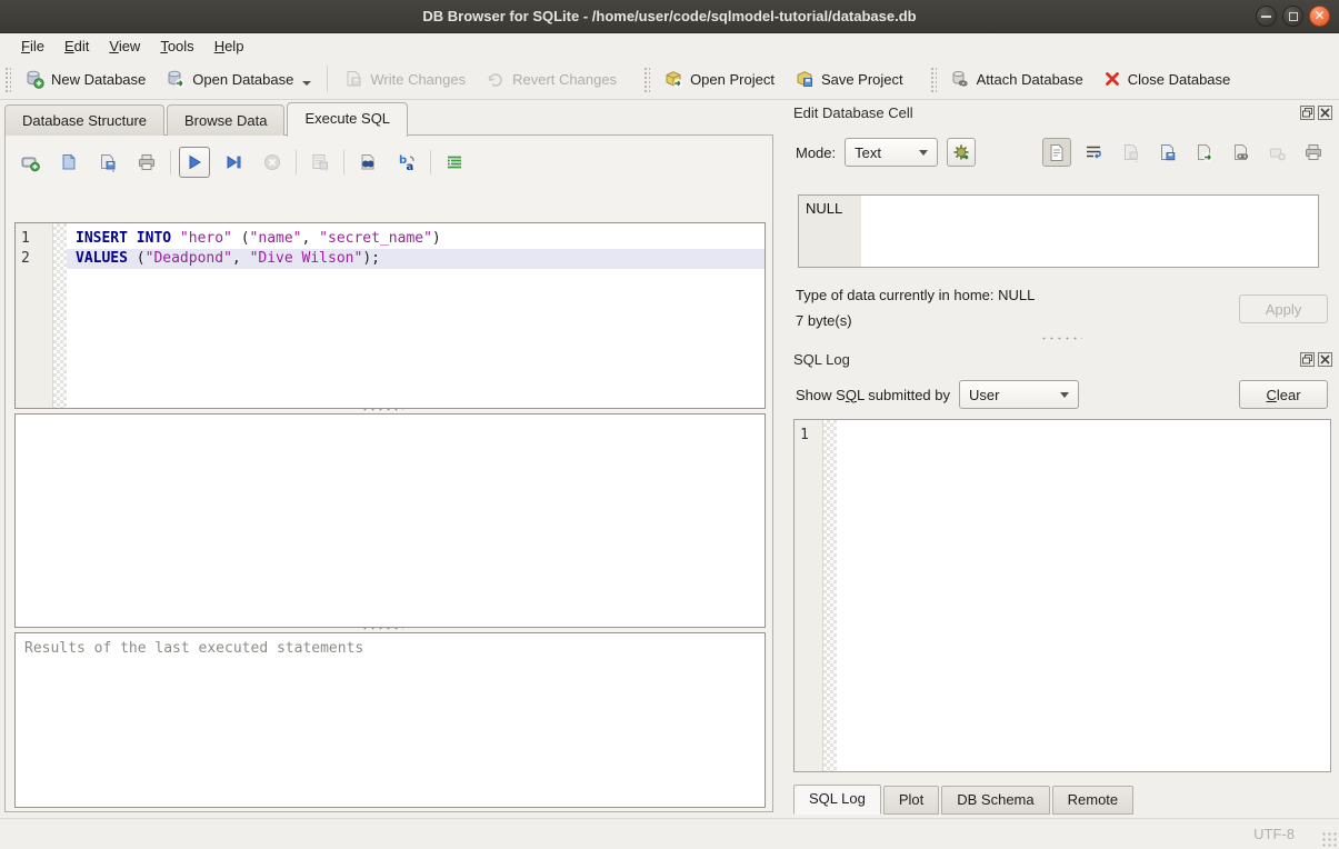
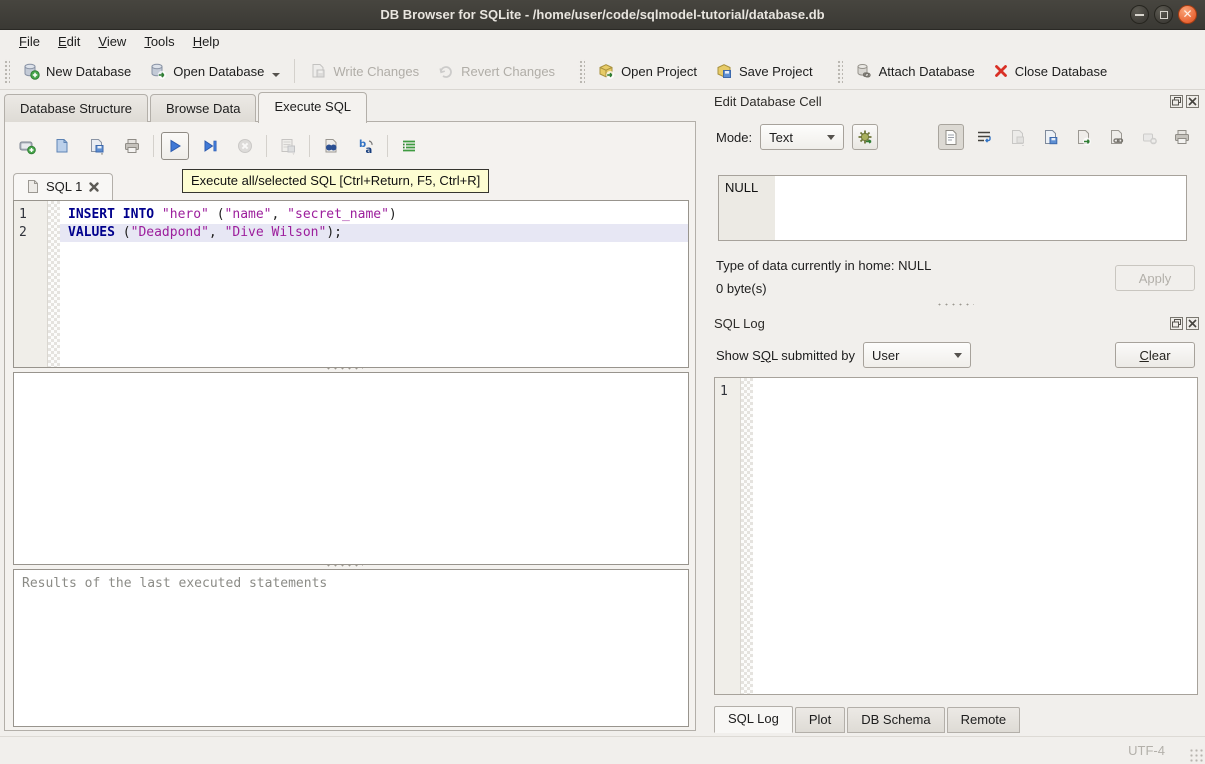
  DB Browser for SQLite - /home/user/code/sqlmodel-tutorial/database.db
  ✕
  File
  Edit
  View
  Tools
  Help
  New Database
  Open Database
  Write Changes
  Revert Changes
  Open Project
  Save Project
  Attach Database
  Close Database
  Database Structure
  Browse Data
  Execute SQL
  b
  a
+ SQL 1
+ Execute all/selected SQL [Ctrl+Return, F5, Ctrl+R]
  1
  2
  INSERT INTO "hero" ("name", "secret_name")
  VALUES ("Deadpond", "Dive Wilson");
  Results of the last executed statements
  Edit Database Cell
  Mode:
  Text
  NULL
  Type of data currently in home: NULL
- 7 byte(s)
+ 0 byte(s)
  Apply
  SQL Log
  Show SQL submitted by
  User
  Clear
  1
  SQL Log
  Plot
  DB Schema
  Remote
- UTF-8
+ UTF-4
